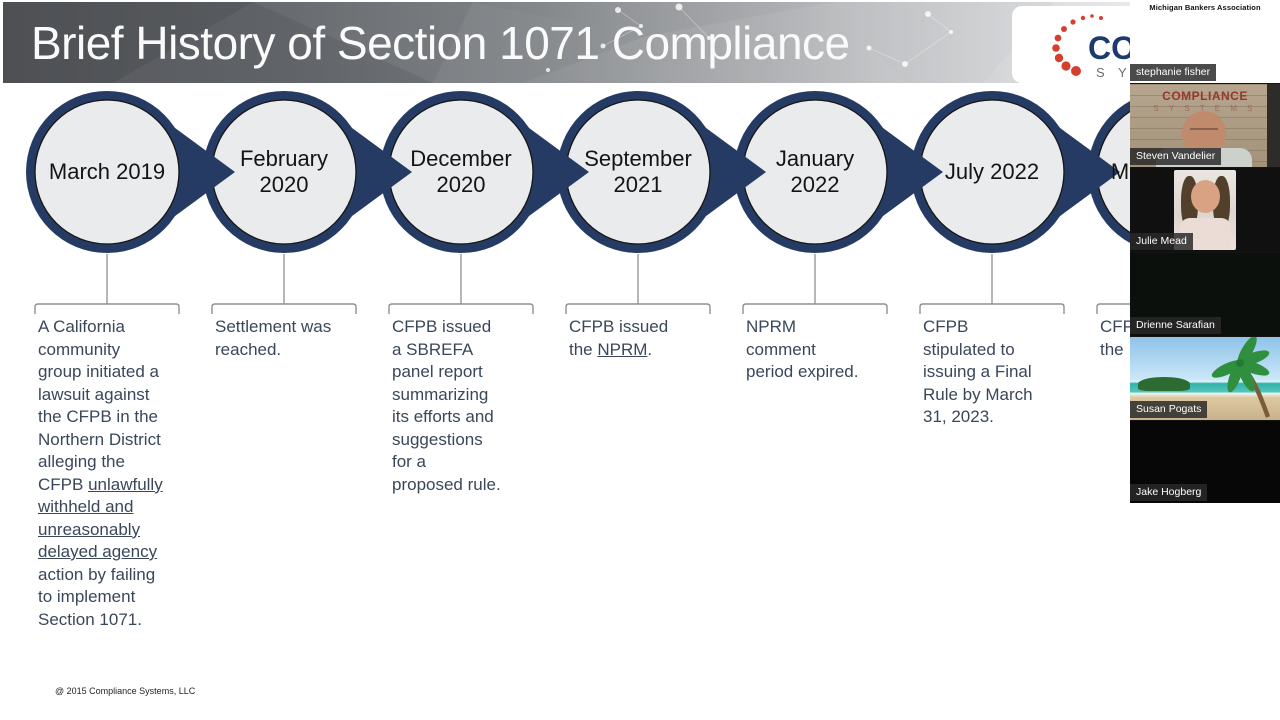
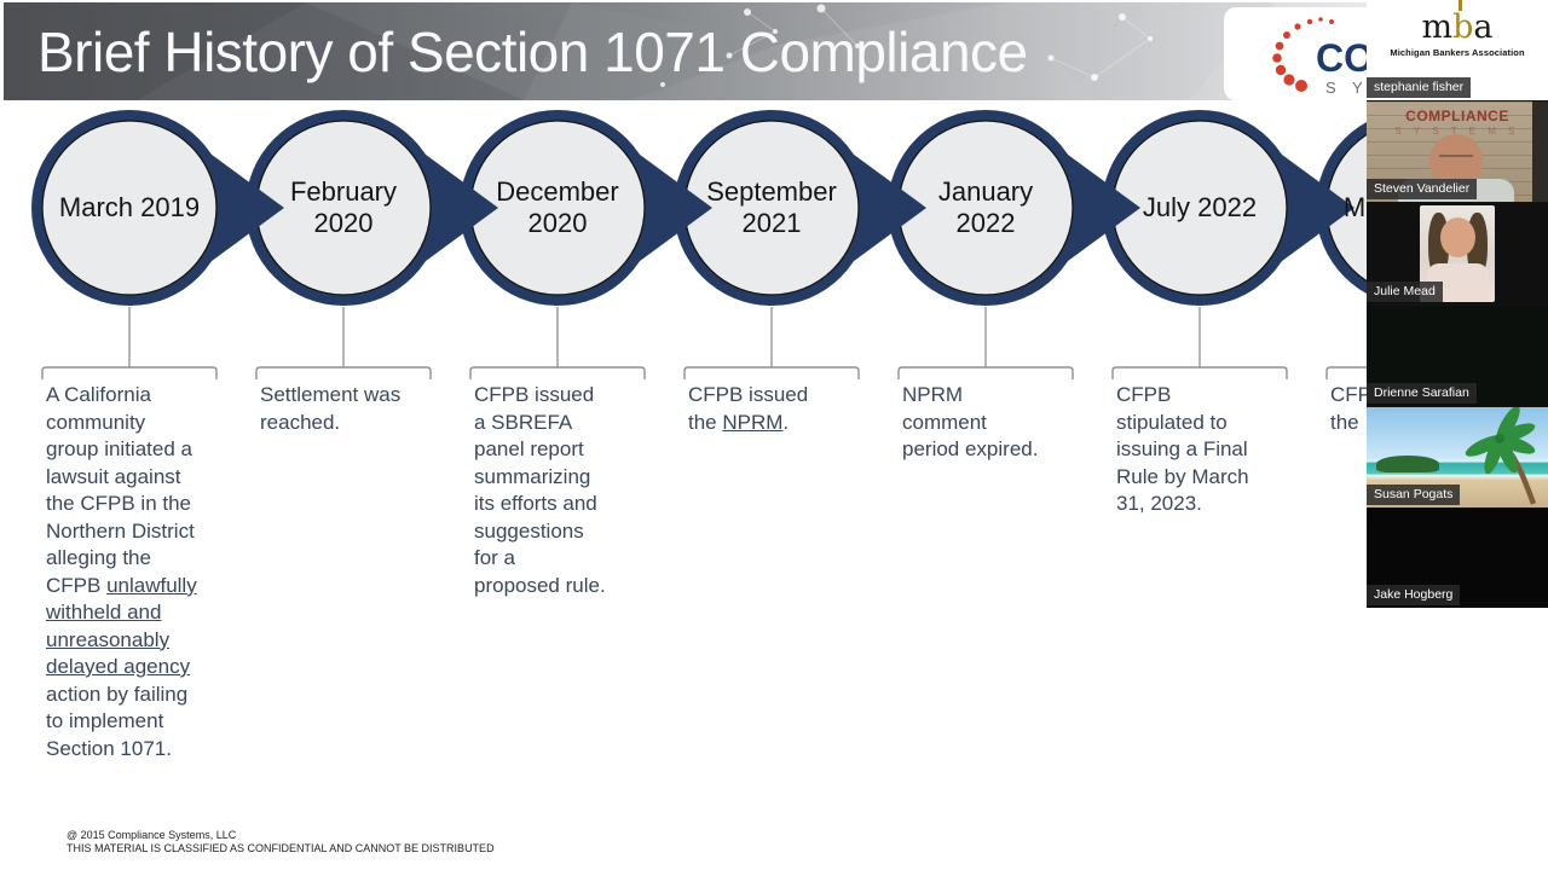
  Brief History of Section 1071 Compliance
  CO
  S Y
  March 2019
  A California
  community
  group initiated a
  lawsuit against
  the CFPB in the
  Northern District
  alleging the
  CFPB unlawfully
  withheld and
  unreasonably
  delayed agency
  action by failing
  to implement
  Section 1071.
  February
  2020
  Settlement was
  reached.
  December
  2020
  CFPB issued
  a SBREFA
  panel report
  summarizing
  its efforts and
  suggestions
  for a
  proposed rule.
  September
  2021
  CFPB issued
  the NPRM.
  January
  2022
  NPRM
  comment
  period expired.
  July 2022
  CFPB
  stipulated to
  issuing a Final
  Rule by March
  31, 2023.
  the
  @ 2015 Compliance Systems, LLC
+ THIS MATERIAL IS CLASSIFIED AS CONFIDENTIAL AND CANNOT BE DISTRIBUTED
+ mba
  Michigan Bankers Association
  stephanie fisher
  COMPLIANCE
  S Y S T E M S
  Steven Vandelier
  Julie Mead
  Drienne Sarafian
  Susan Pogats
  Jake Hogberg
